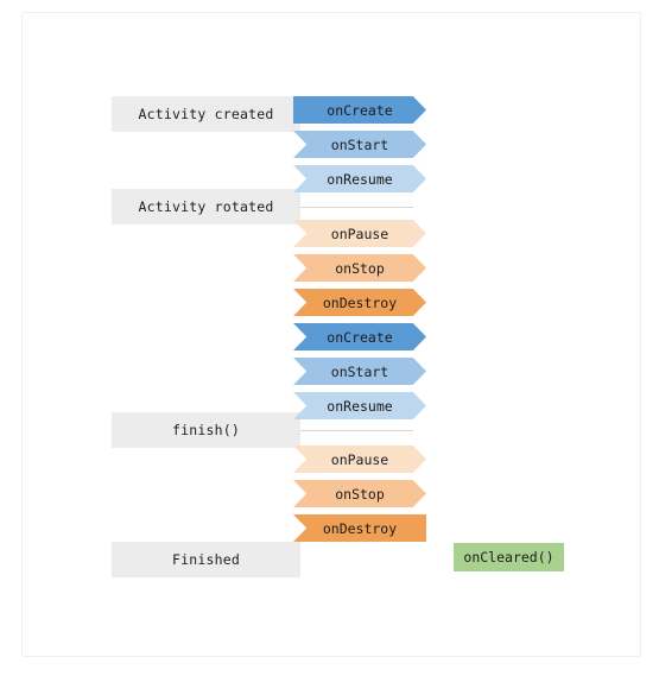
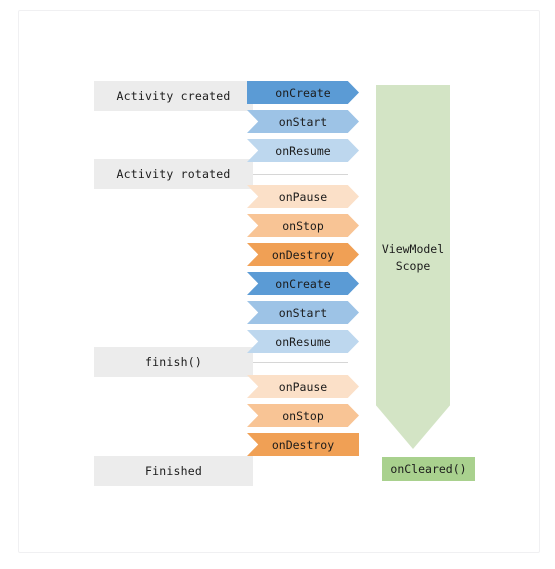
  Activity created
  Activity rotated
  finish()
  Finished
  onCreate
  onStart
  onResume
  onPause
  onStop
  onDestroy
  onCreate
  onStart
  onResume
  onPause
  onStop
  onDestroy
+ ViewModel
+ Scope
  onCleared()
